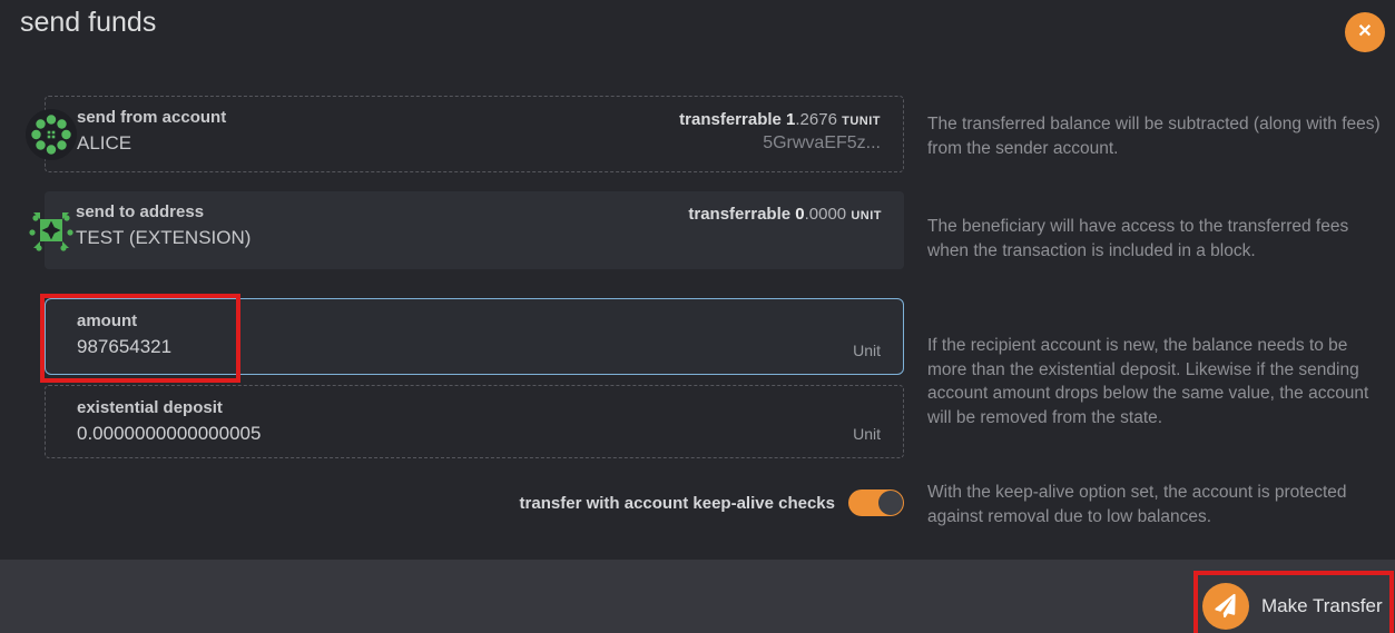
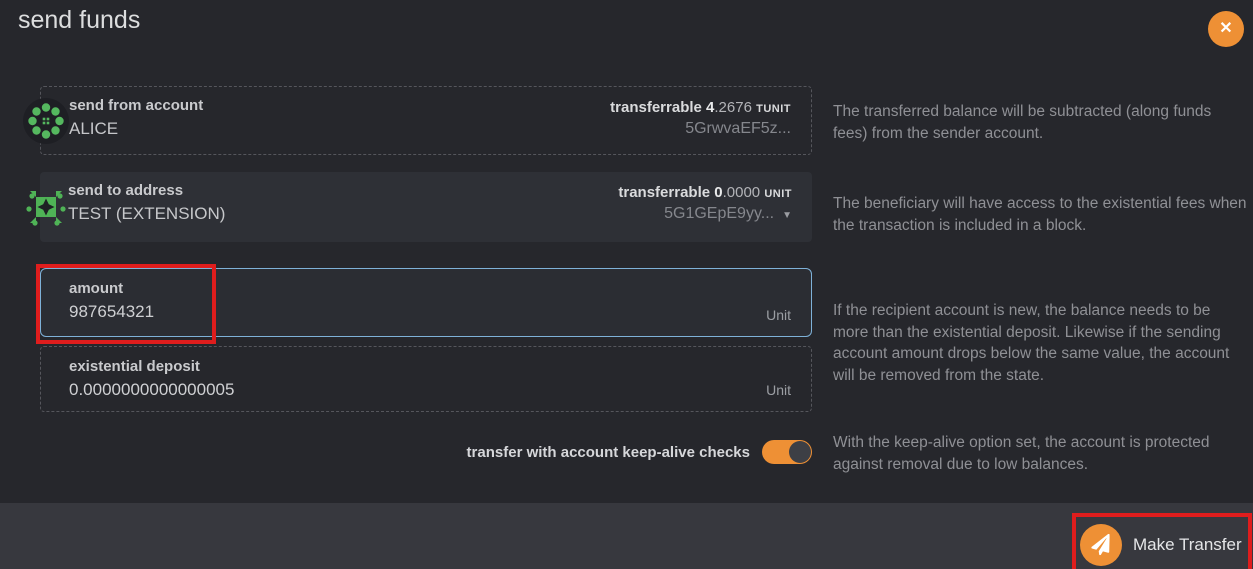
  send funds
  ✕
  send from account
  ALICE
- transferrable 1.2676 TUNIT
+ transferrable 4.2676 TUNIT
  5GrwvaEF5z...
  send to address
  TEST (EXTENSION)
  transferrable 0.0000 UNIT
+ 5G1GEpE9yy... ▼
  amount
  987654321
  Unit
  existential deposit
  0.0000000000000005
  Unit
  transfer with account keep-alive checks
- The transferred balance will be subtracted (along with fees) from the sender account.
+ The transferred balance will be subtracted (along funds fees) from the sender account.
- The beneficiary will have access to the transferred fees when the transaction is included in a block.
+ The beneficiary will have access to the existential fees when the transaction is included in a block.
  If the recipient account is new, the balance needs to be more than the existential deposit. Likewise if the sending account amount drops below the same value, the account will be removed from the state.
  With the keep-alive option set, the account is protected against removal due to low balances.
  Make Transfer
